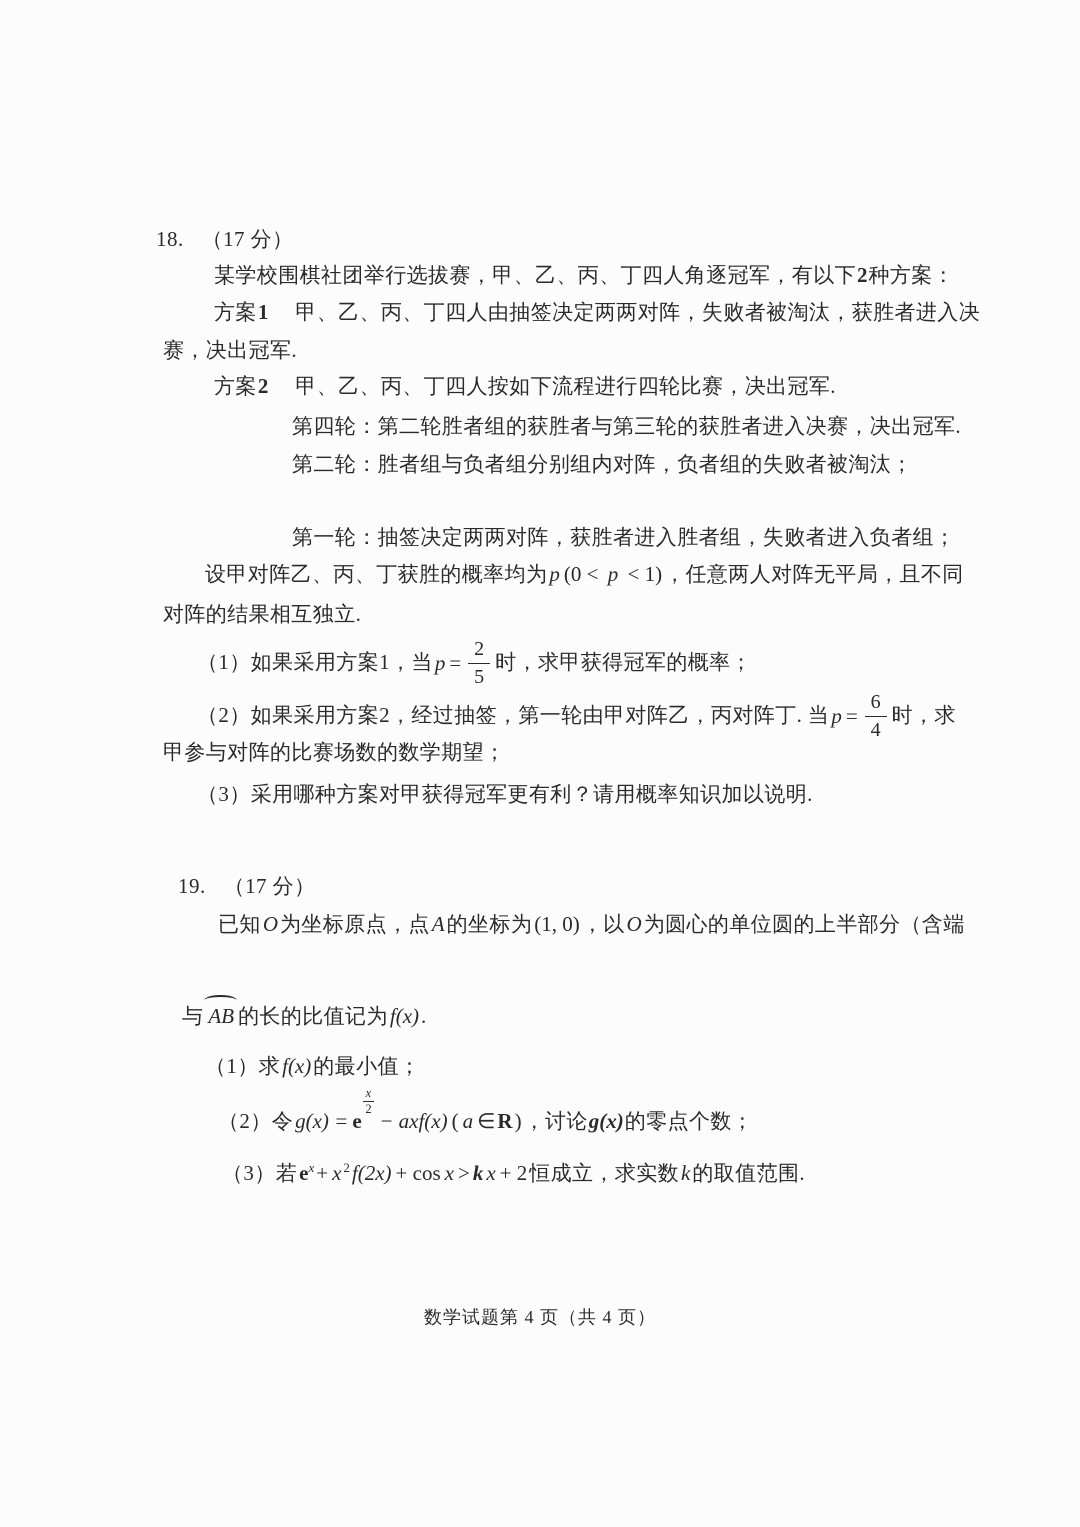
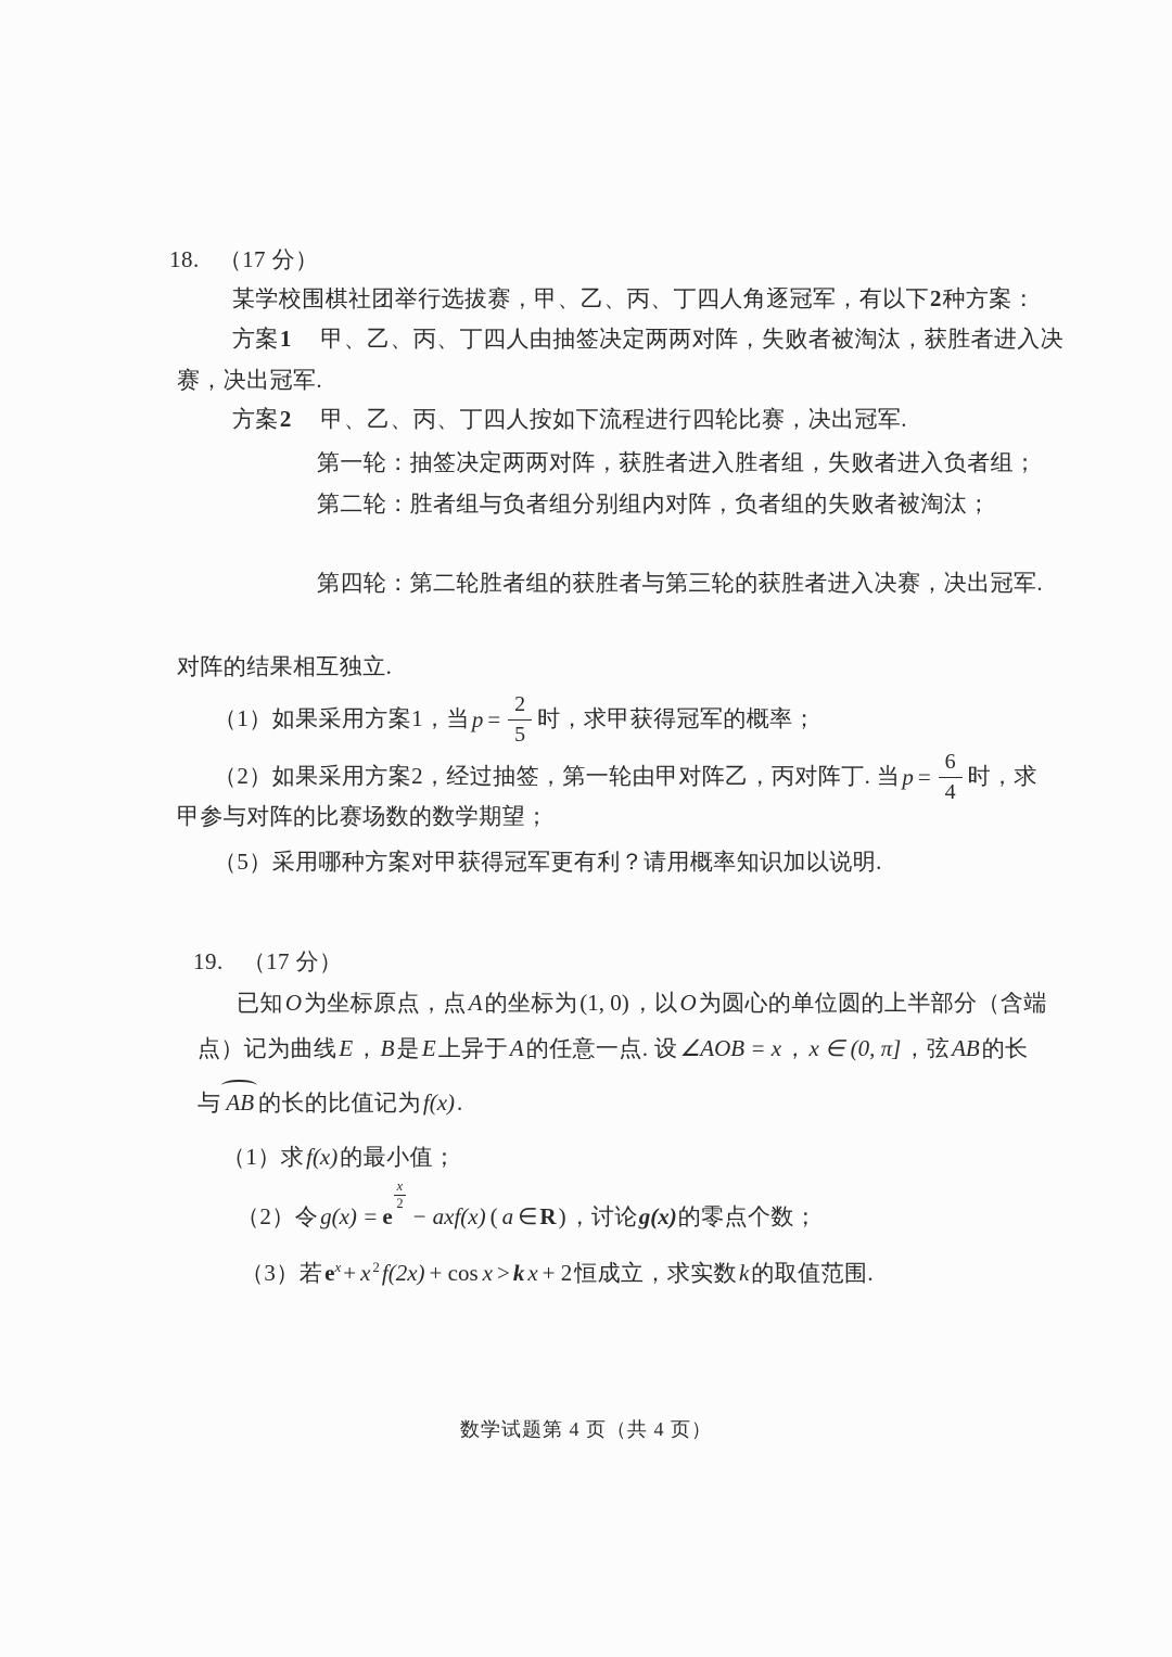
  18. （17 分）
  某学校围棋社团举行选拔赛，甲、乙、丙、丁四人角逐冠军，有以下2种方案：
  方案1 甲、乙、丙、丁四人由抽签决定两两对阵，失败者被淘汰，获胜者进入决
  赛，决出冠军.
  方案2 甲、乙、丙、丁四人按如下流程进行四轮比赛，决出冠军.
- 第四轮：第二轮胜者组的获胜者与第三轮的获胜者进入决赛，决出冠军.
+ 第一轮：抽签决定两两对阵，获胜者进入胜者组，失败者进入负者组；
  第二轮：胜者组与负者组分别组内对阵，负者组的失败者被淘汰；
- 第一轮：抽签决定两两对阵，获胜者进入胜者组，失败者进入负者组；
+ 第四轮：第二轮胜者组的获胜者与第三轮的获胜者进入决赛，决出冠军.
- 设甲对阵乙、丙、丁获胜的概率均为p (0 < p < 1)，任意两人对阵无平局，且不同
  对阵的结果相互独立.
  （1）如果采用方案1，当
  p
  =
  2
  5
  时，求甲获得冠军的概率；
  （2）如果采用方案2，经过抽签，第一轮由甲对阵乙，丙对阵丁. 当
  p
  =
  6
  4
  时，求
  甲参与对阵的比赛场数的数学期望；
- （3）采用哪种方案对甲获得冠军更有利？请用概率知识加以说明.
+ （5）采用哪种方案对甲获得冠军更有利？请用概率知识加以说明.
  19. （17 分）
  已知O为坐标原点，点A的坐标为(1, 0)，以O为圆心的单位圆的上半部分（含端
+ 点）记为曲线E，B是E上异于A的任意一点. 设∠AOB = x，x ∈ (0, π]，弦AB的长
  与 AB 的长的比值记为f(x).
  （1）求f(x)的最小值；
  （2）令g(x) = e
  x
  2
  − axf(x) ( a ∈R)，讨论g(x)的零点个数；
  （3）若ex + x 2 f(2x) + cos x > k x + 2恒成立，求实数k的取值范围.
  数学试题第 4 页（共 4 页）
